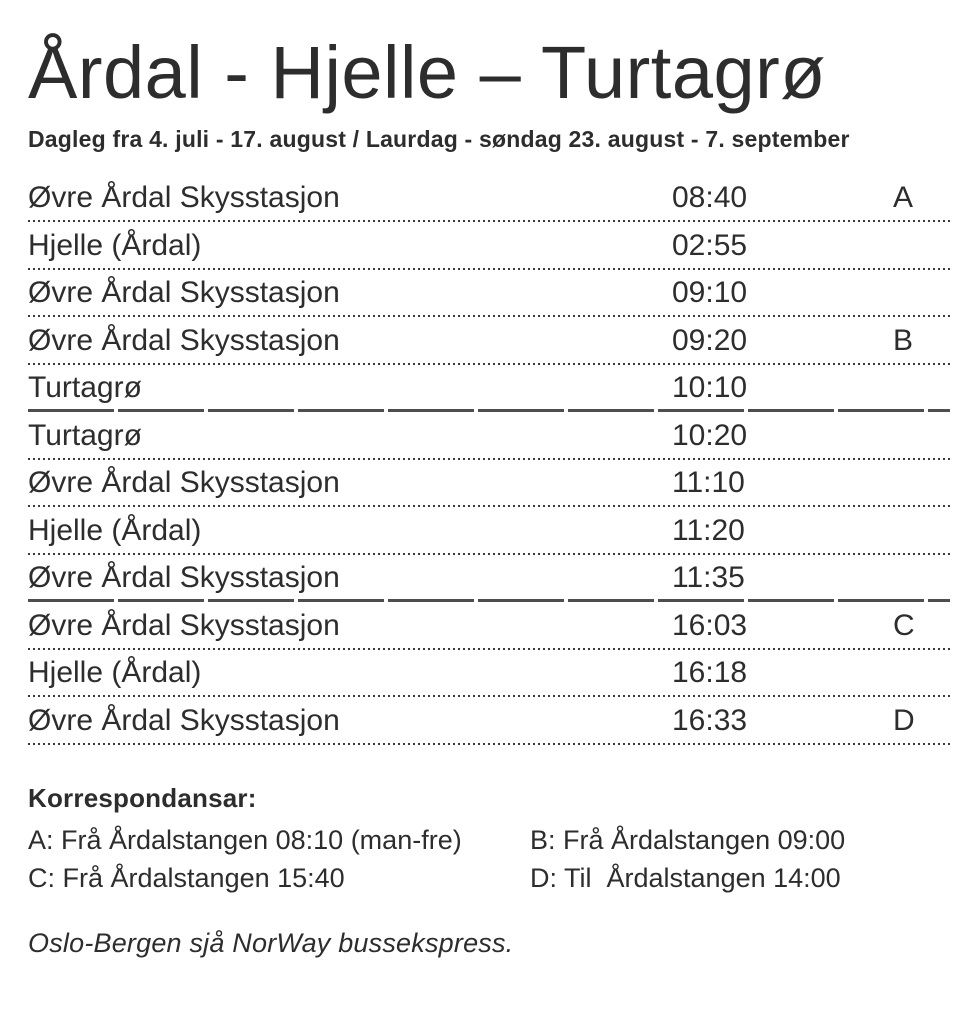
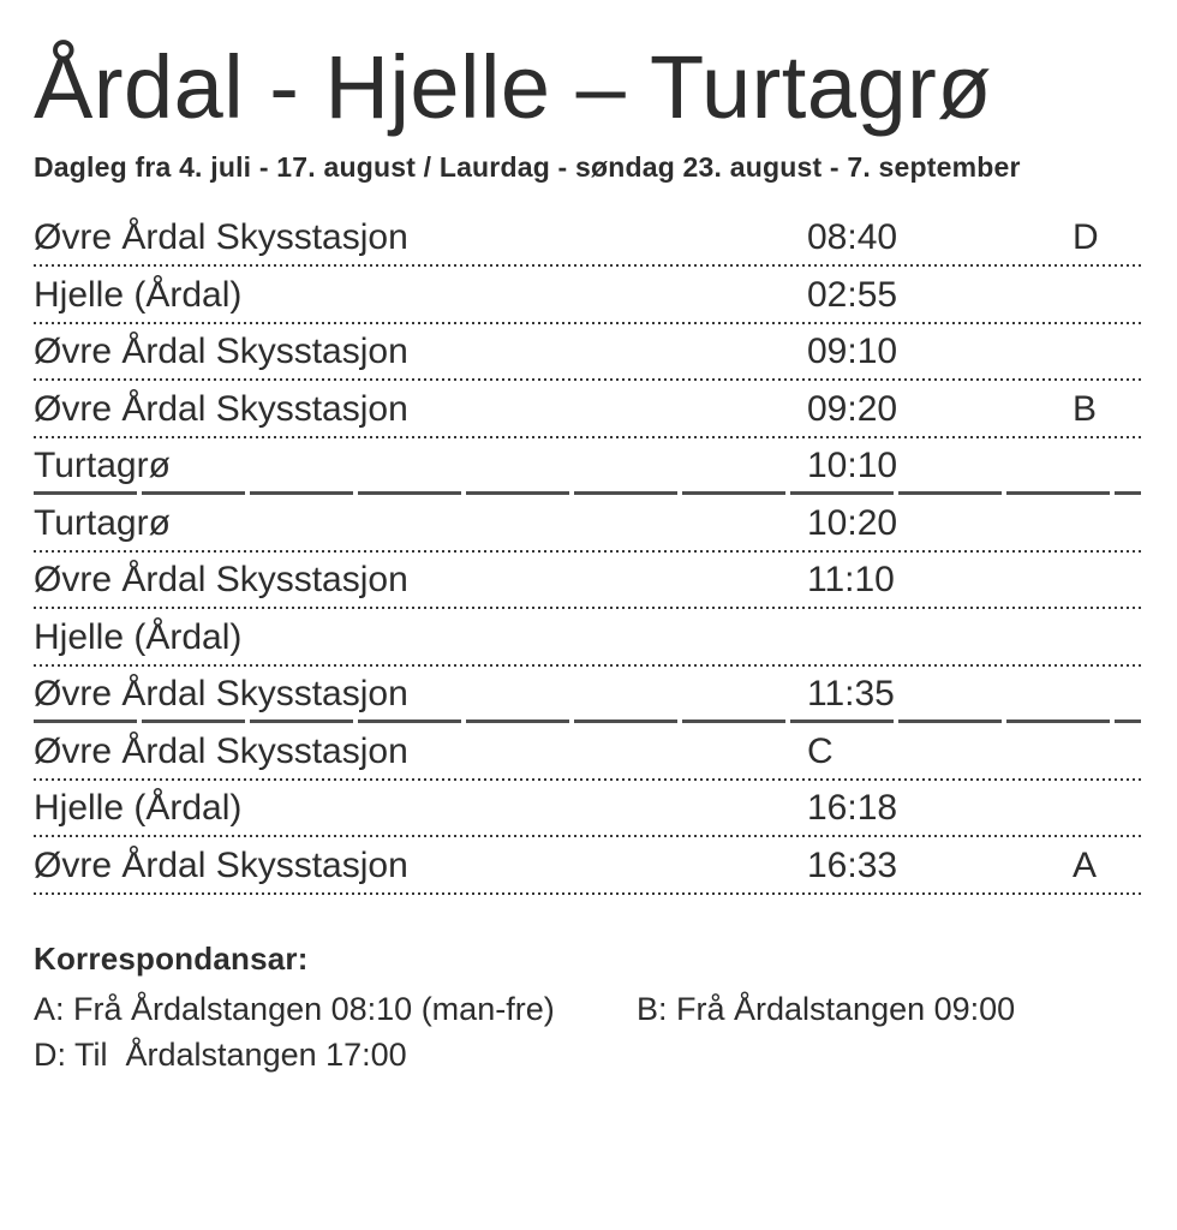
  Årdal - Hjelle – Turtagrø
  Dagleg fra 4. juli - 17. august / Laurdag - søndag 23. august - 7. september
  Øvre Årdal Skysstasjon
  08:40
- A
+ D
  Hjelle (Årdal)
  02:55
  Øvre Årdal Skysstasjon
  09:10
  Øvre Årdal Skysstasjon
  09:20
  B
  Turtagrø
  10:10
  Turtagrø
  10:20
  Øvre Årdal Skysstasjon
  11:10
  Hjelle (Årdal)
- 11:20
  Øvre Årdal Skysstasjon
  11:35
  Øvre Årdal Skysstasjon
- 16:03
  C
  Hjelle (Årdal)
  16:18
  Øvre Årdal Skysstasjon
  16:33
- D
+ A
  Korrespondansar:
  A: Frå Årdalstangen 08:10 (man-fre)
  B: Frå Årdalstangen 09:00
- C: Frå Årdalstangen 15:40
- D: Til Årdalstangen 14:00
+ D: Til Årdalstangen 17:00
- Oslo-Bergen sjå NorWay bussekspress.
